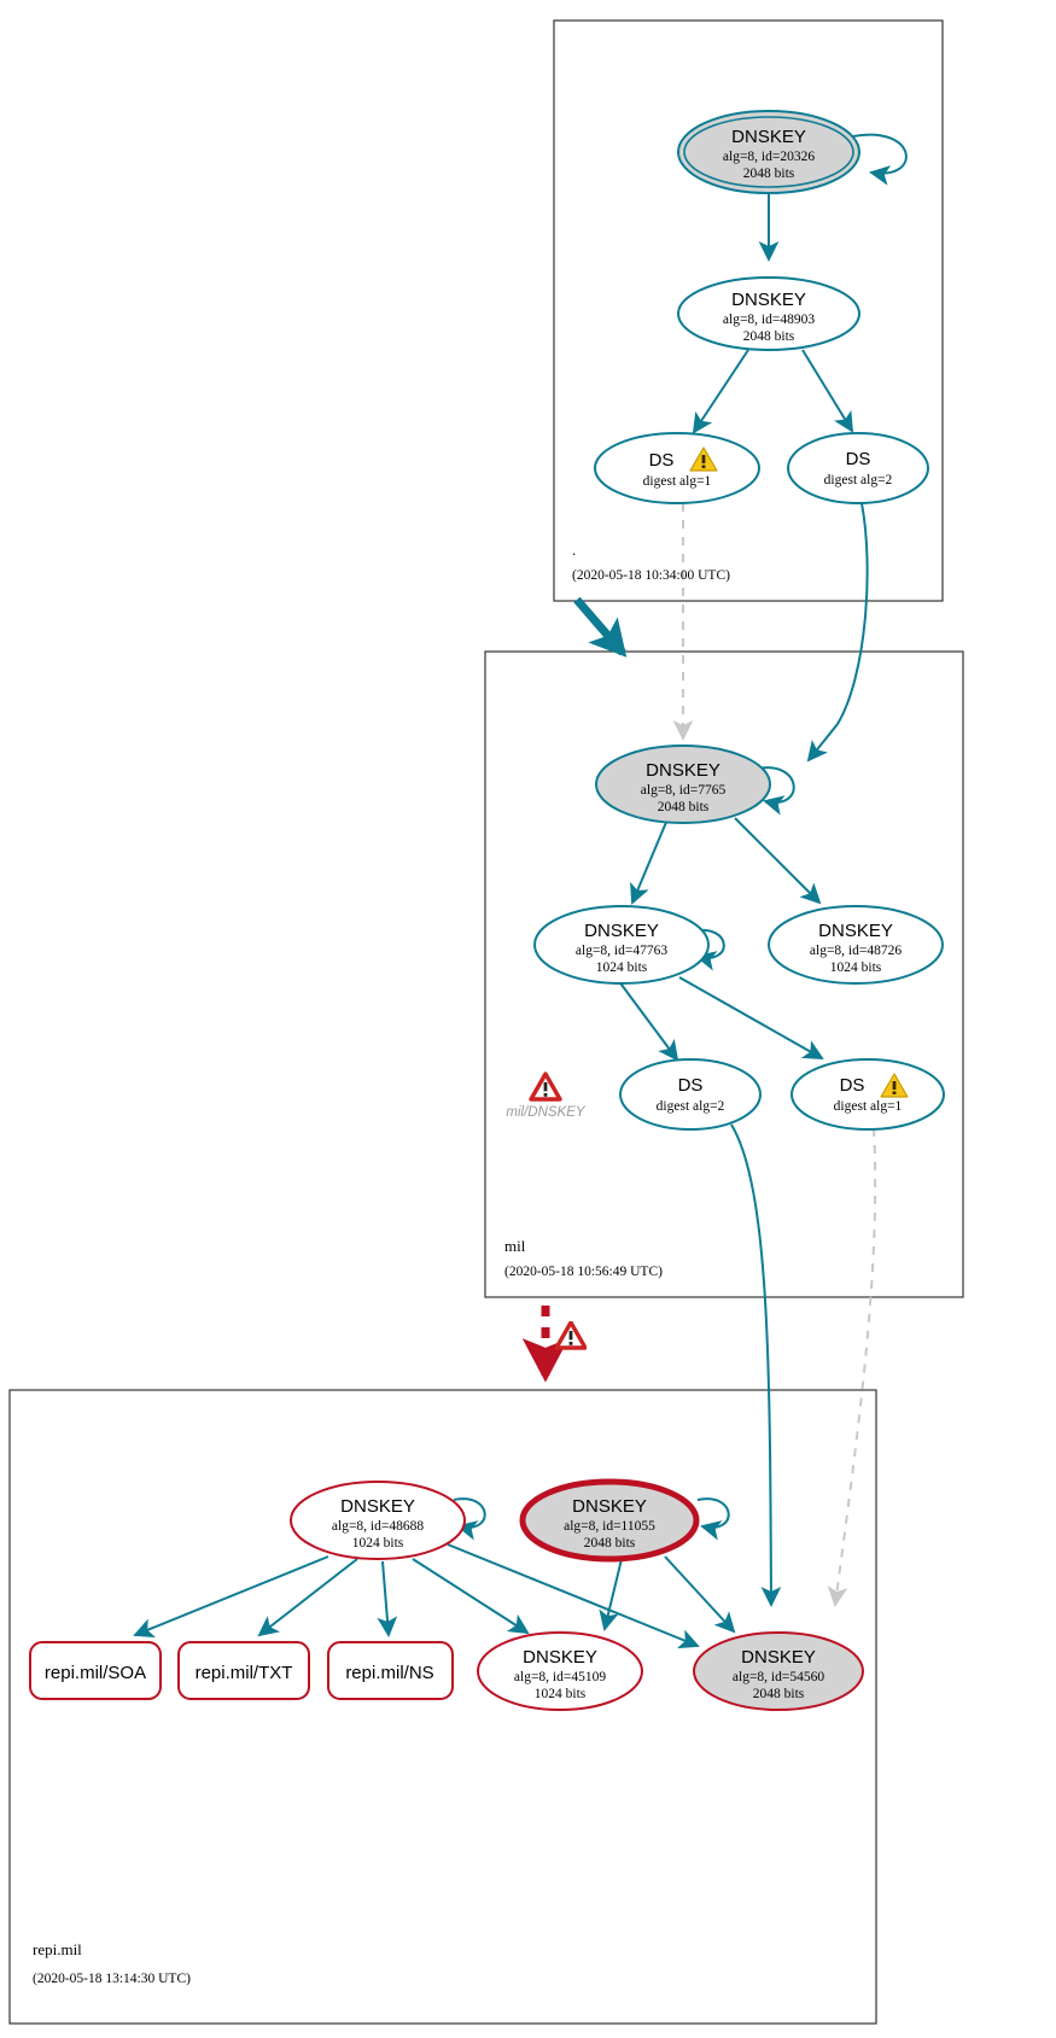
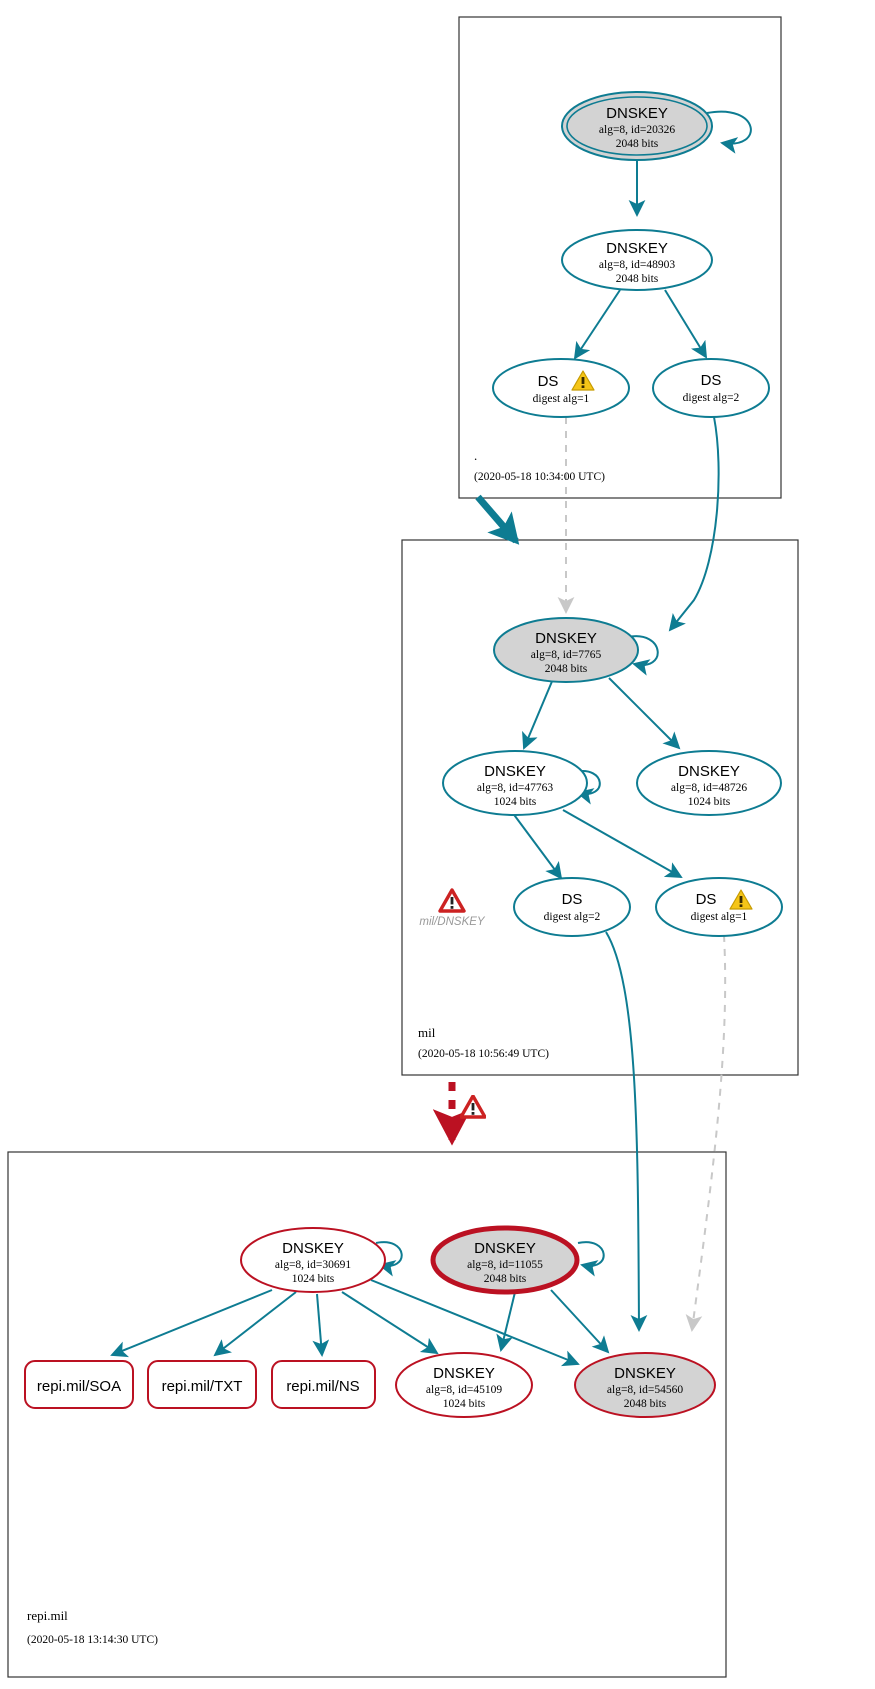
  DNSKEY
  alg=8, id=20326
  2048 bits
  DNSKEY
  alg=8, id=48903
  2048 bits
  DS
  digest alg=1
  DS
  digest alg=2
  .
  (2020-05-18 10:34:00 UTC)
  DNSKEY
  alg=8, id=7765
  2048 bits
  DNSKEY
  alg=8, id=47763
  1024 bits
  DNSKEY
  alg=8, id=48726
  1024 bits
  DS
  digest alg=2
  DS
  digest alg=1
  mil/DNSKEY
  mil
  (2020-05-18 10:56:49 UTC)
  DNSKEY
- alg=8, id=48688
+ alg=8, id=30691
  1024 bits
  DNSKEY
  alg=8, id=11055
  2048 bits
  repi.mil/SOA
  repi.mil/TXT
  repi.mil/NS
  DNSKEY
  alg=8, id=45109
  1024 bits
  DNSKEY
  alg=8, id=54560
  2048 bits
  repi.mil
  (2020-05-18 13:14:30 UTC)
